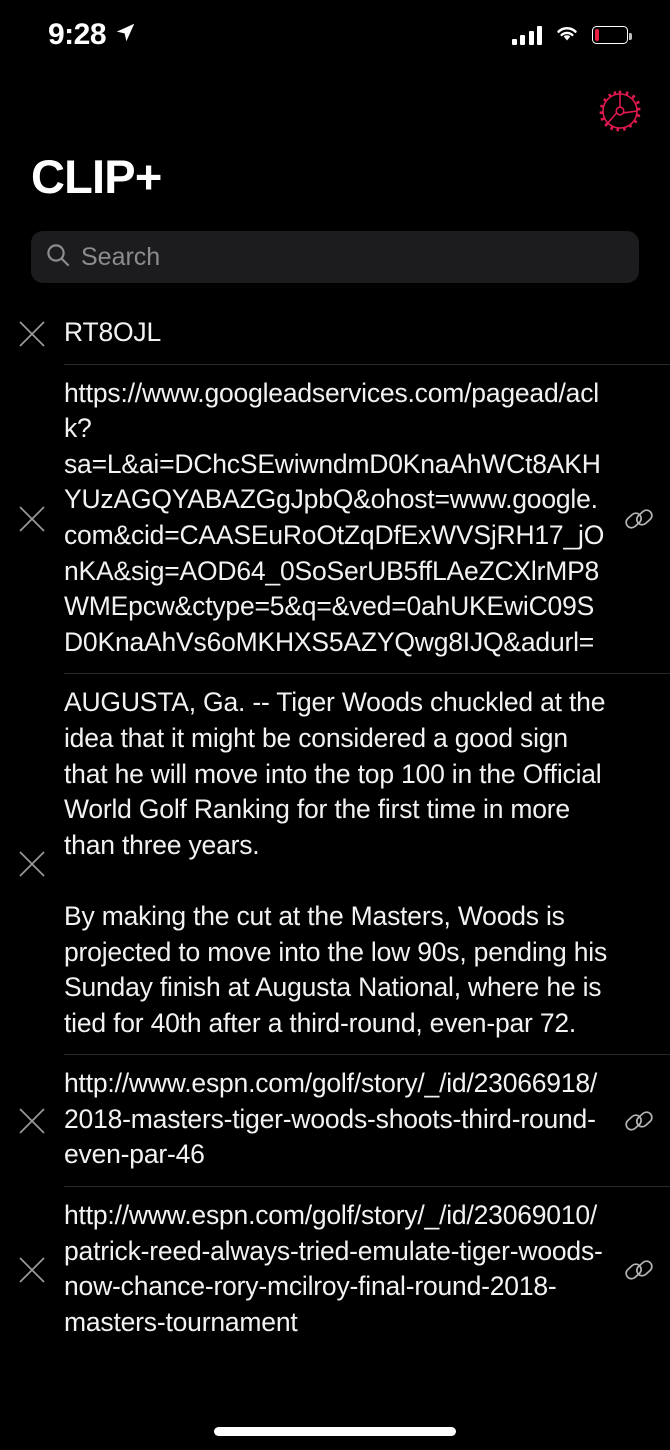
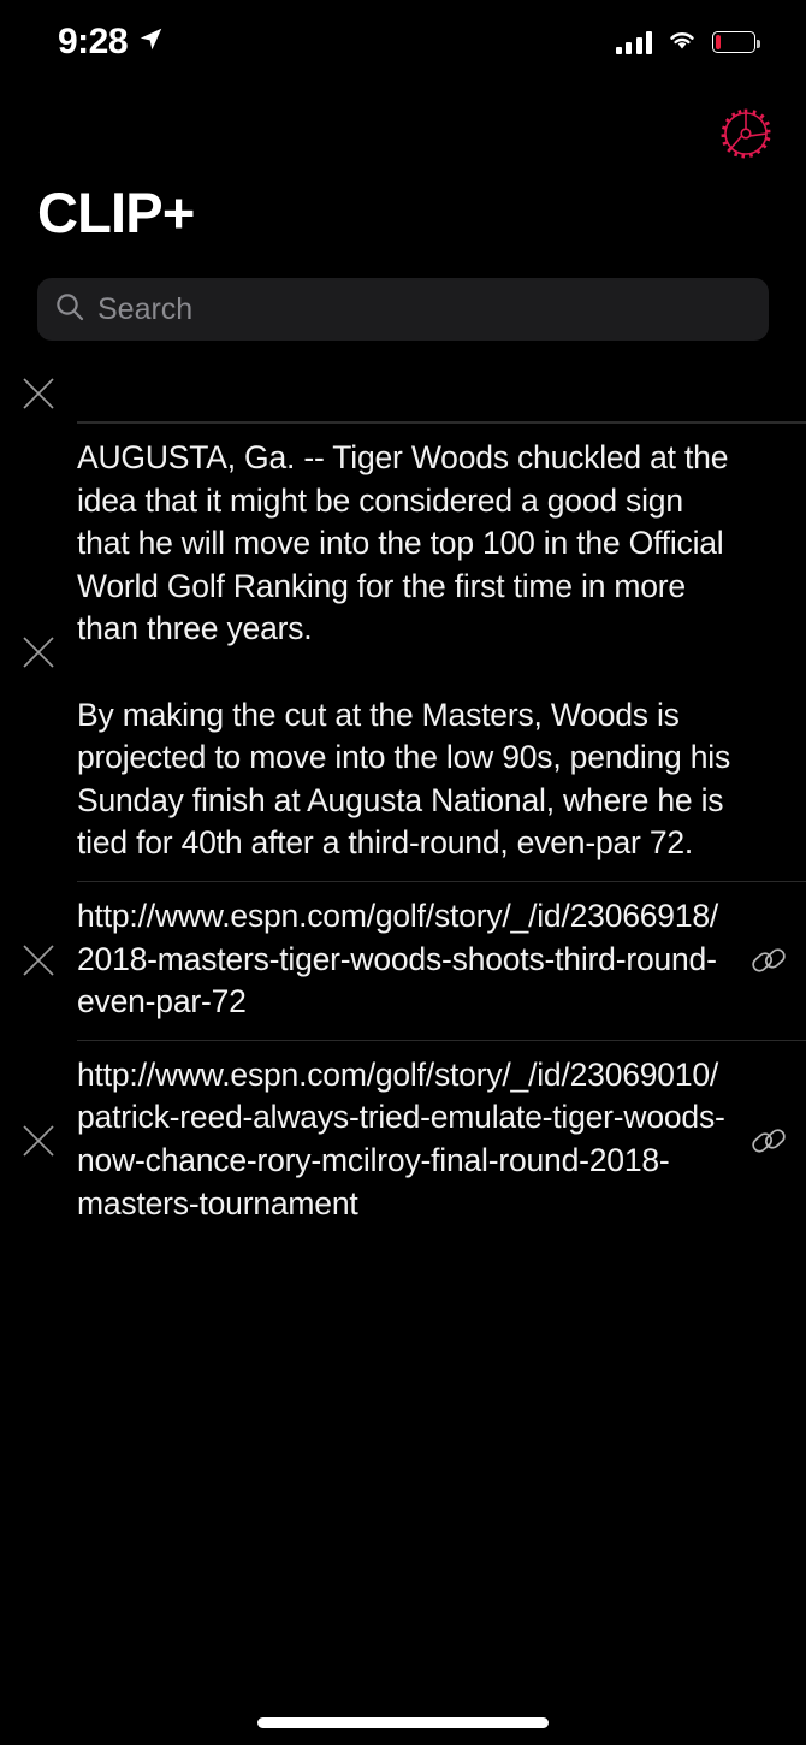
  9:28
  CLIP+
  Search
- RT8OJL
- https://www.googleadservices.com/pagead/aclk?sa=L&ai=DChcSEwiwndmD0KnaAhWCt8AKHYUzAGQYABAZGgJpbQ&ohost=www.google.com&cid=CAASEuRoOtZqDfExWVSjRH17_jOnKA&sig=AOD64_0SoSerUB5ffLAeZCXlrMP8WMEpcw&ctype=5&q=&ved=0ahUKEwiC09SD0KnaAhVs6oMKHXS5AZYQwg8IJQ&adurl=
  AUGUSTA, Ga. -- Tiger Woods chuckled at the idea that it might be considered a good sign that he will move into the top 100 in the Official World Golf Ranking for the first time in more than three years.
  By making the cut at the Masters, Woods is projected to move into the low 90s, pending his Sunday finish at Augusta National, where he is tied for 40th after a third-round, even-par 72.
- http://www.espn.com/golf/story/_/id/23066918/2018-masters-tiger-woods-shoots-third-round-even-par-46
+ http://www.espn.com/golf/story/_/id/23066918/2018-masters-tiger-woods-shoots-third-round-even-par-72
  http://www.espn.com/golf/story/_/id/23069010/patrick-reed-always-tried-emulate-tiger-woods-now-chance-rory-mcilroy-final-round-2018-masters-tournament
